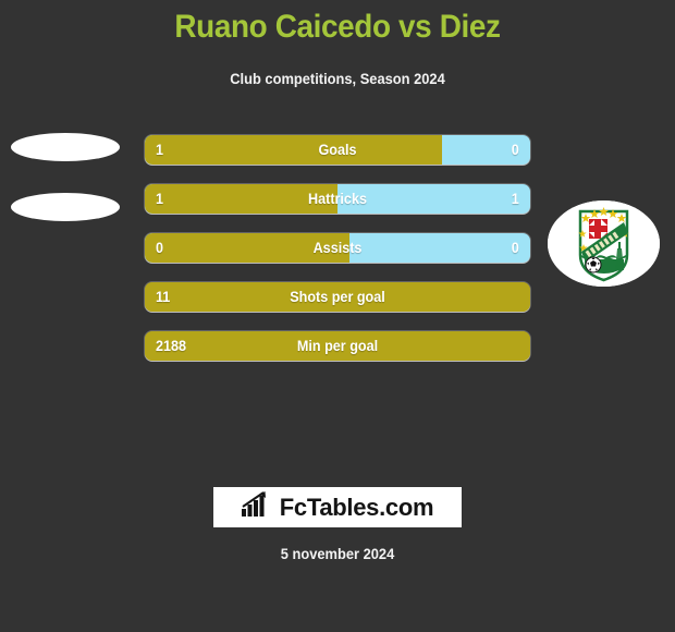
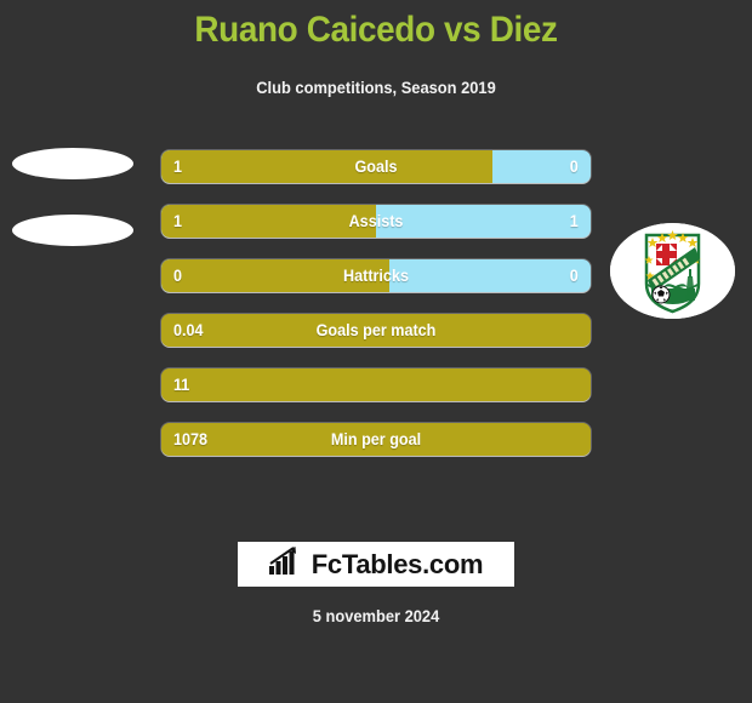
  Ruano Caicedo vs Diez
- Club competitions, Season 2024
+ Club competitions, Season 2019
  1
  Goals
  0
  1
- Hattricks
+ Assists
  1
  0
- Assists
+ Hattricks
  0
+ 0.04
+ Goals per match
  11
- Shots per goal
- 2188
+ 1078
  Min per goal
  FcTables.com
  5 november 2024
